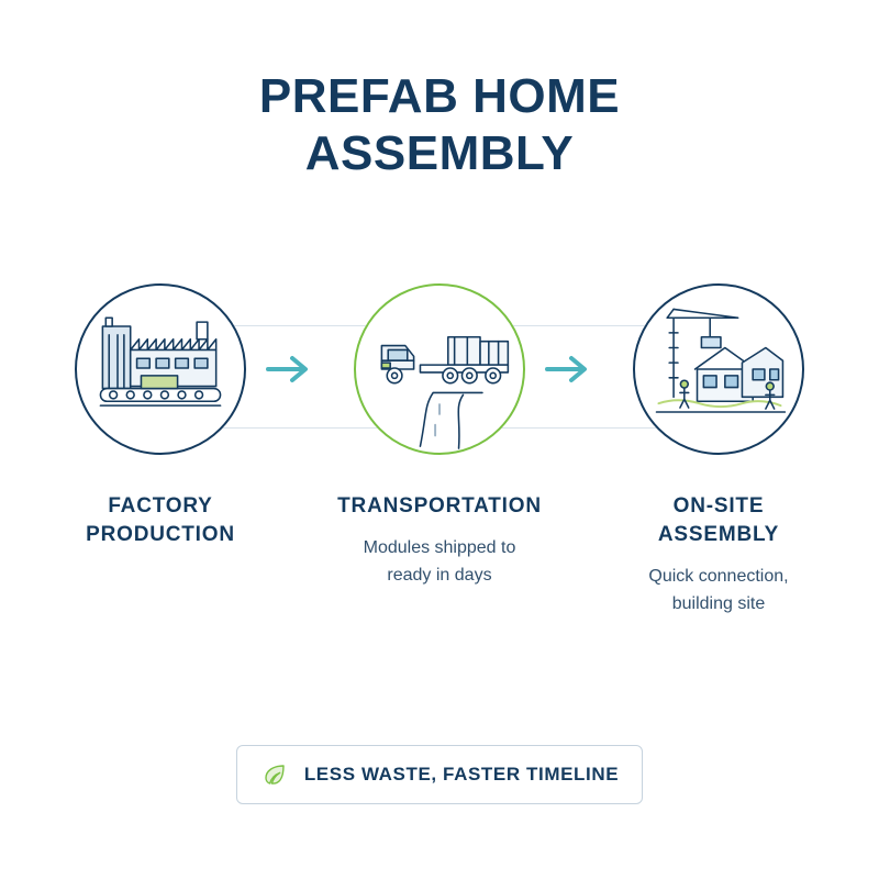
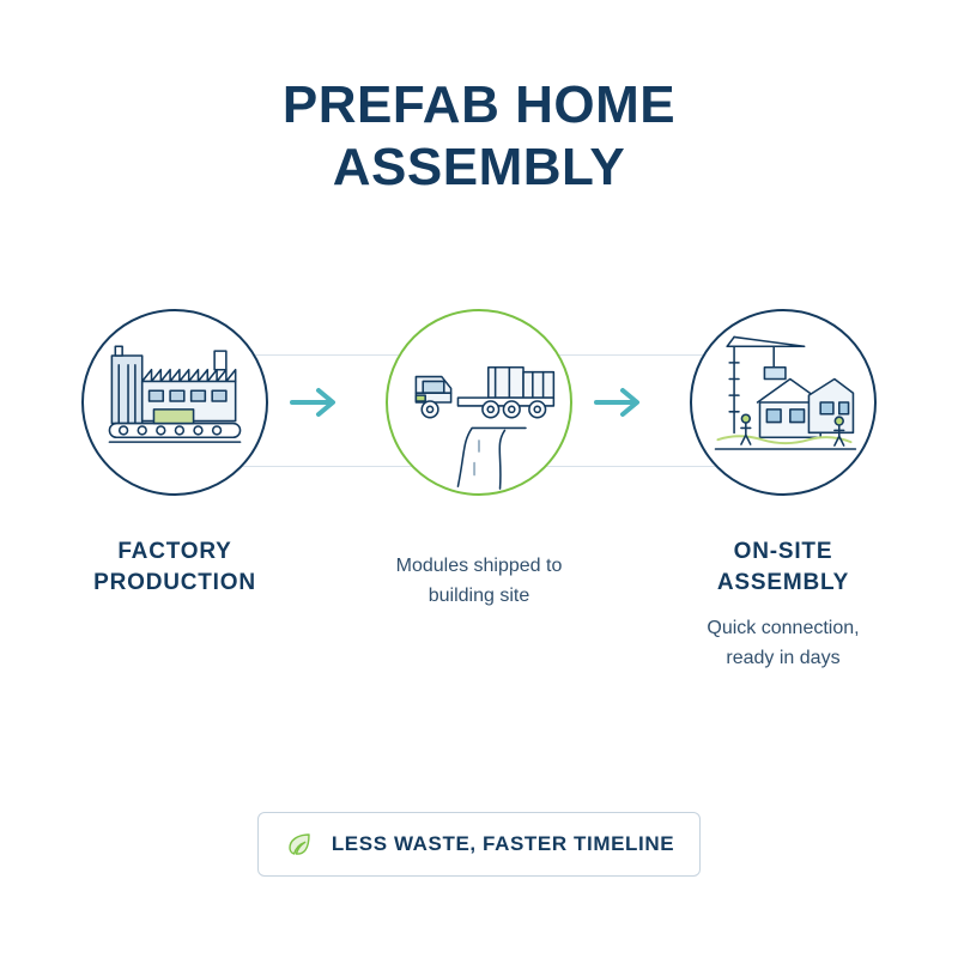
  PREFAB HOME
  ASSEMBLY
  FACTORY
  PRODUCTION
- TRANSPORTATION
  Modules shipped to
- ready in days
+ building site
  ON-SITE
  ASSEMBLY
  Quick connection,
- building site
+ ready in days
  LESS WASTE, FASTER TIMELINE
